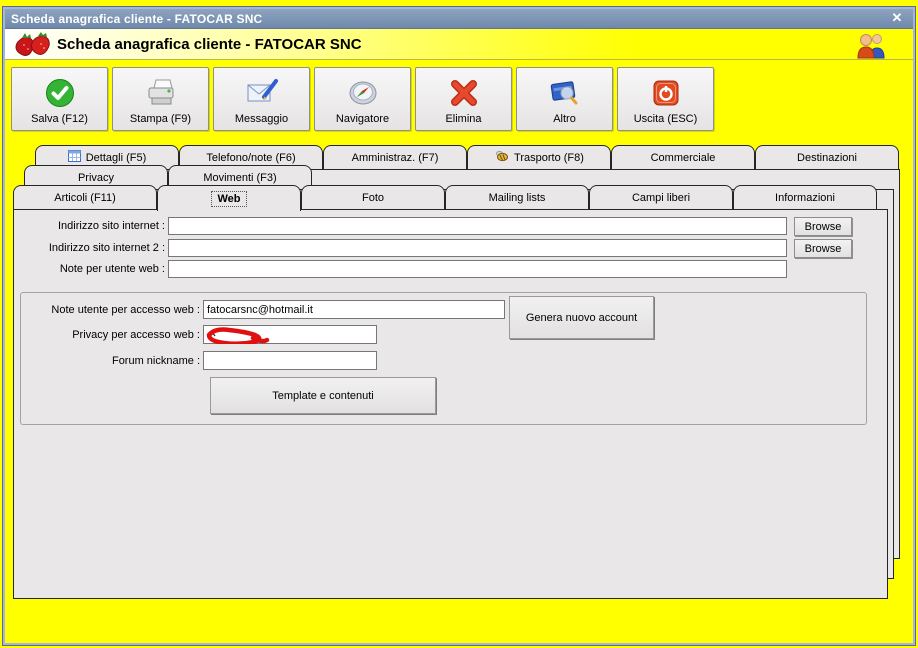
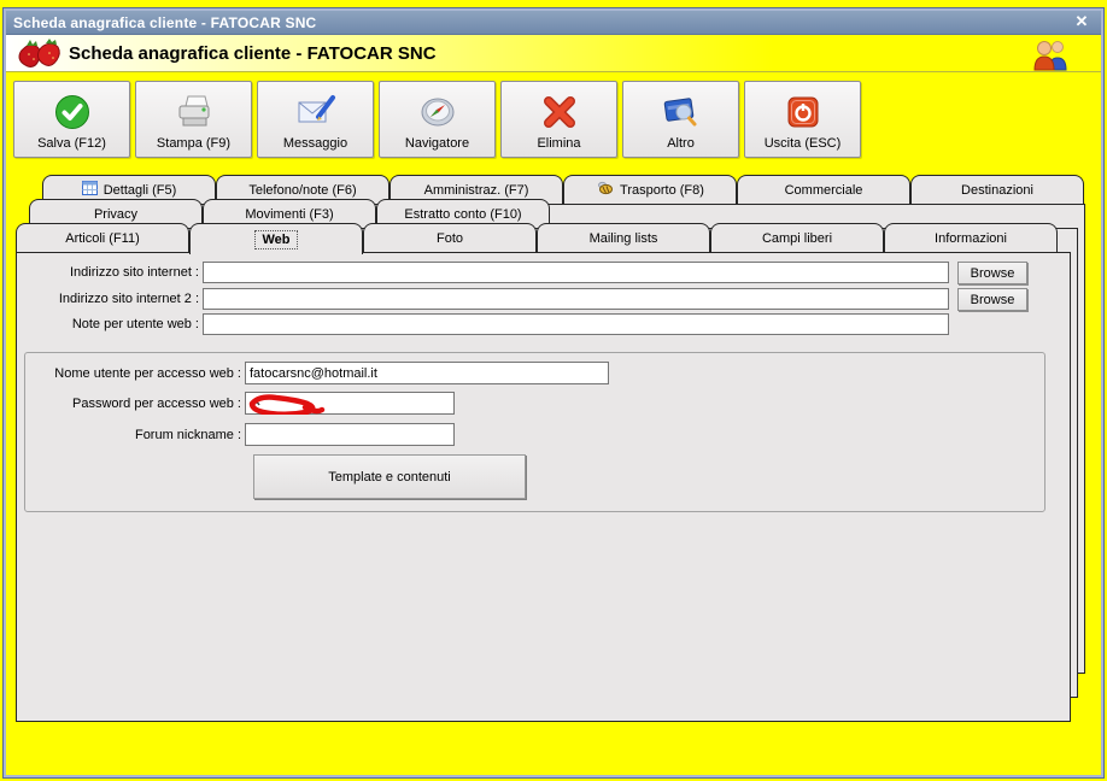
  Scheda anagrafica cliente - FATOCAR SNC
  ✕
  Scheda anagrafica cliente - FATOCAR SNC
  Salva (F12)
  Stampa (F9)
  Messaggio
  Navigatore
  Elimina
  Altro
  Uscita (ESC)
  Dettagli (F5)
  Telefono/note (F6)
  Amministraz. (F7)
  Trasporto (F8)
  Commerciale
  Destinazioni
  Privacy
  Movimenti (F3)
+ Estratto conto (F10)
  Articoli (F11)
  Foto
  Mailing lists
  Campi liberi
  Informazioni
  Web
  Indirizzo sito internet :
  Browse
  Indirizzo sito internet 2 :
  Browse
  Note per utente web :
- Note utente per accesso web :
+ Nome utente per accesso web :
  fatocarsnc@hotmail.it
- Privacy per accesso web :
+ Password per accesso web :
  Forum nickname :
- Genera nuovo account
  Template e contenuti
